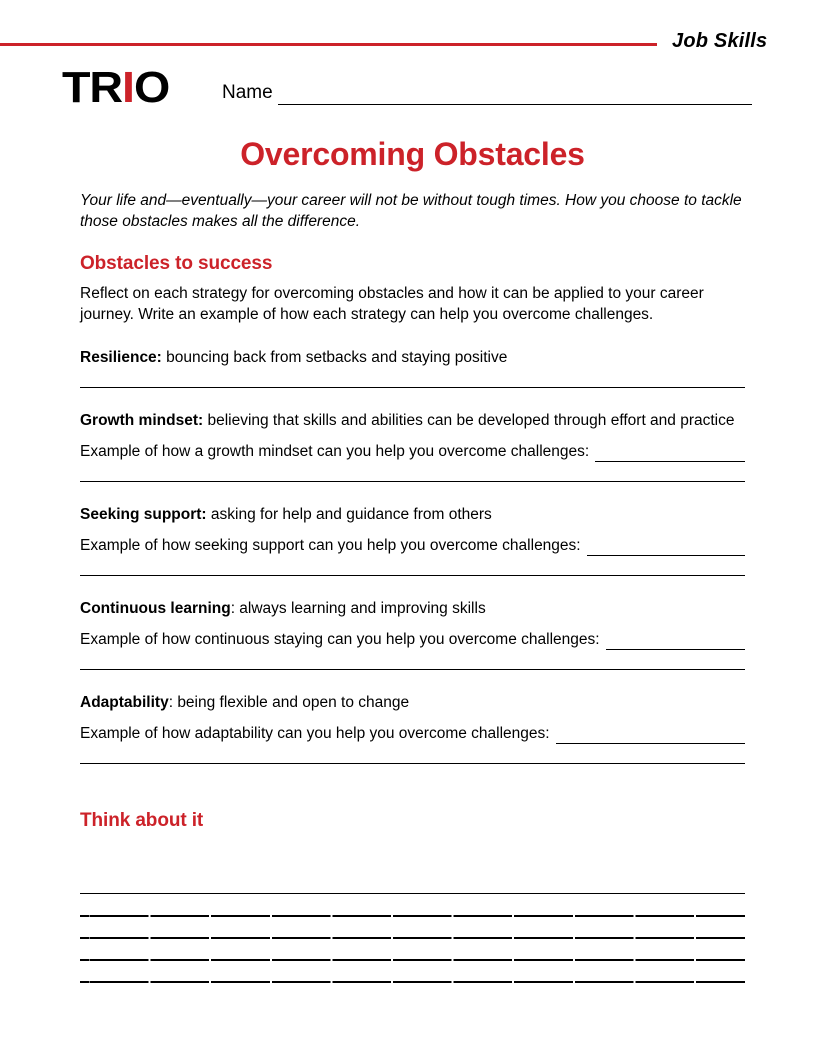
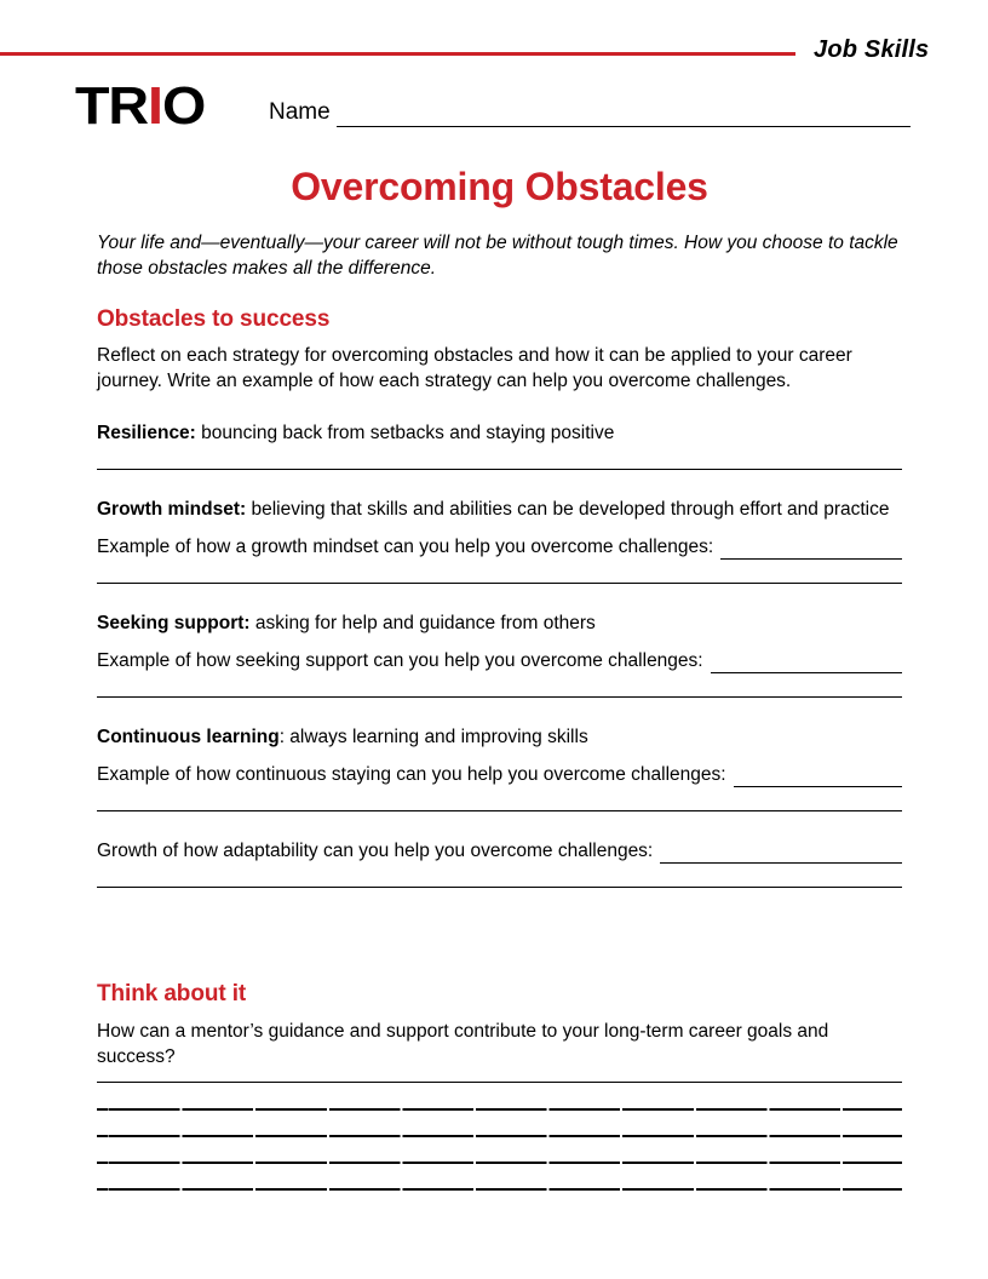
  Job Skills
  TRIO
  Name
  Overcoming Obstacles
  Your life and—eventually—your career will not be without tough times. How you choose to tackle those obstacles makes all the difference.
  Obstacles to success
  Reflect on each strategy for overcoming obstacles and how it can be applied to your career journey. Write an example of how each strategy can help you overcome challenges.
  Resilience: bouncing back from setbacks and staying positive
  Growth mindset: believing that skills and abilities can be developed through effort and practice
  Example of how a growth mindset can you help you overcome challenges:
  Seeking support: asking for help and guidance from others
  Example of how seeking support can you help you overcome challenges:
  Continuous learning: always learning and improving skills
  Example of how continuous staying can you help you overcome challenges:
- Adaptability: being flexible and open to change
- Example of how adaptability can you help you overcome challenges:
+ Growth of how adaptability can you help you overcome challenges:
  Think about it
+ How can a mentor’s guidance and support contribute to your long-term career goals and success?
